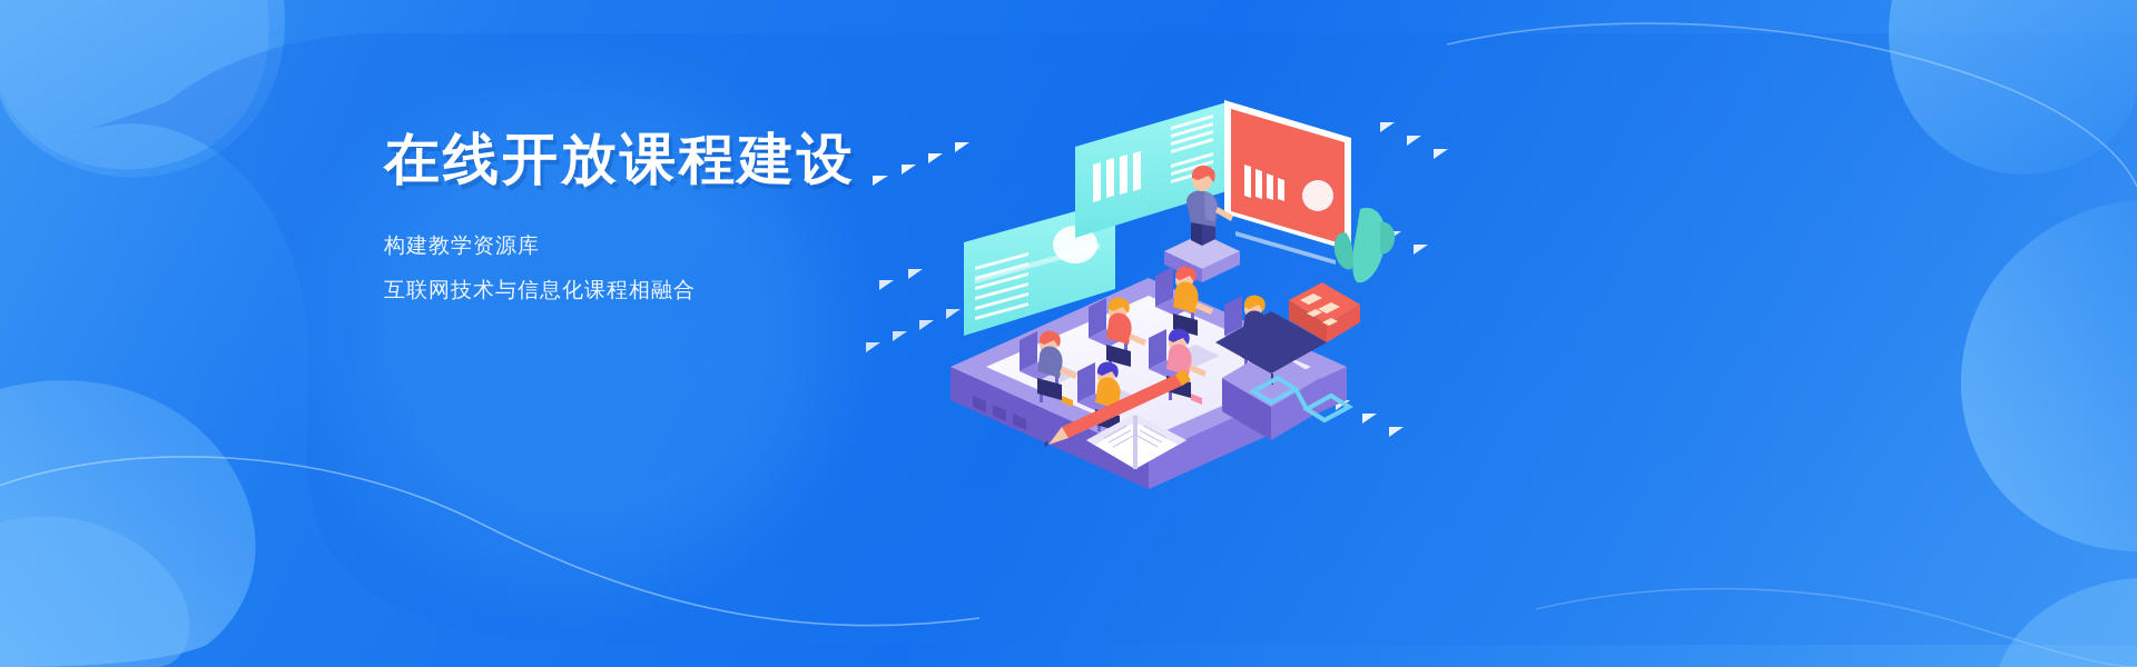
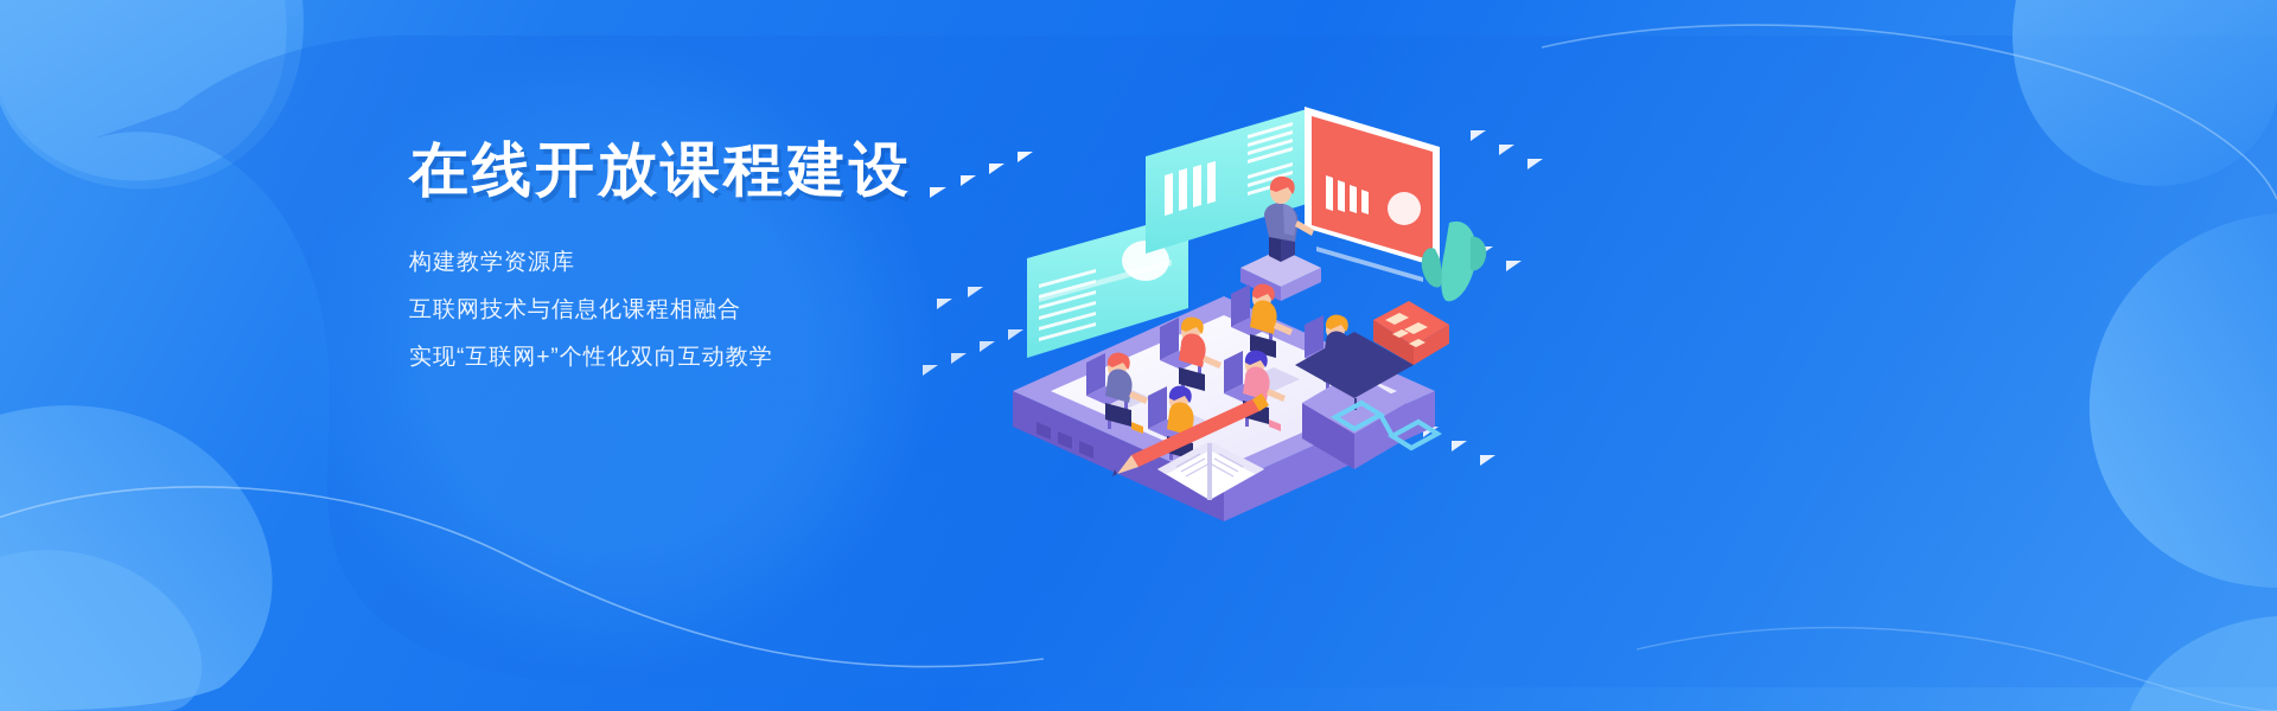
  在线开放课程建设
  构建教学资源库
  互联网技术与信息化课程相融合
+ 实现“互联网+”个性化双向互动教学
